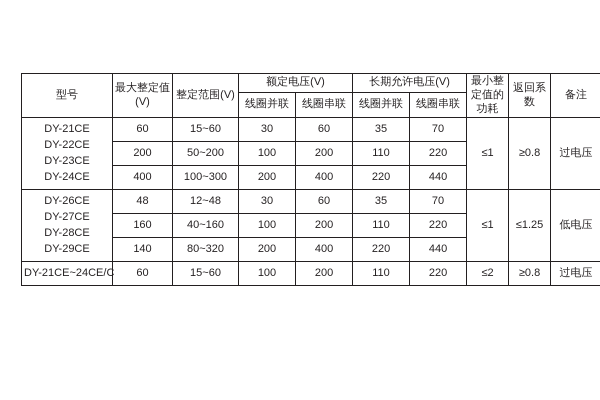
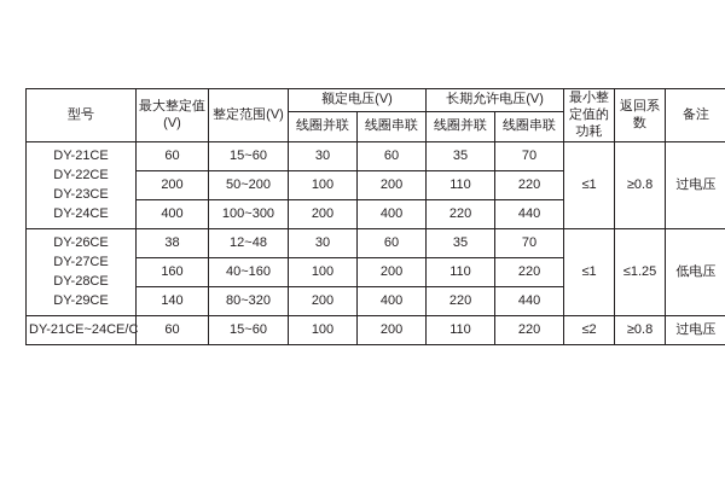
  型号	最大整定值(V)	整定范围(V)	额定电压(V)	长期允许电压(V)	最小整定值的功耗	返回系数	备注
  线圈并联	线圈串联	线圈并联	线圈串联
  DY-21CE DY-22CE DY-23CE DY-24CE	60	15~60	30	60	35	70	≤1	≥0.8	过电压
  200	50~200	100	200	110	220
  400	100~300	200	400	220	440
- DY-26CE DY-27CE DY-28CE DY-29CE	48	12~48	30	60	35	70	≤1	≤1.25	低电压
+ DY-26CE DY-27CE DY-28CE DY-29CE	38	12~48	30	60	35	70	≤1	≤1.25	低电压
  160	40~160	100	200	110	220
  140	80~320	200	400	220	440
  DY-21CE~24CE/C	60	15~60	100	200	110	220	≤2	≥0.8	过电压
